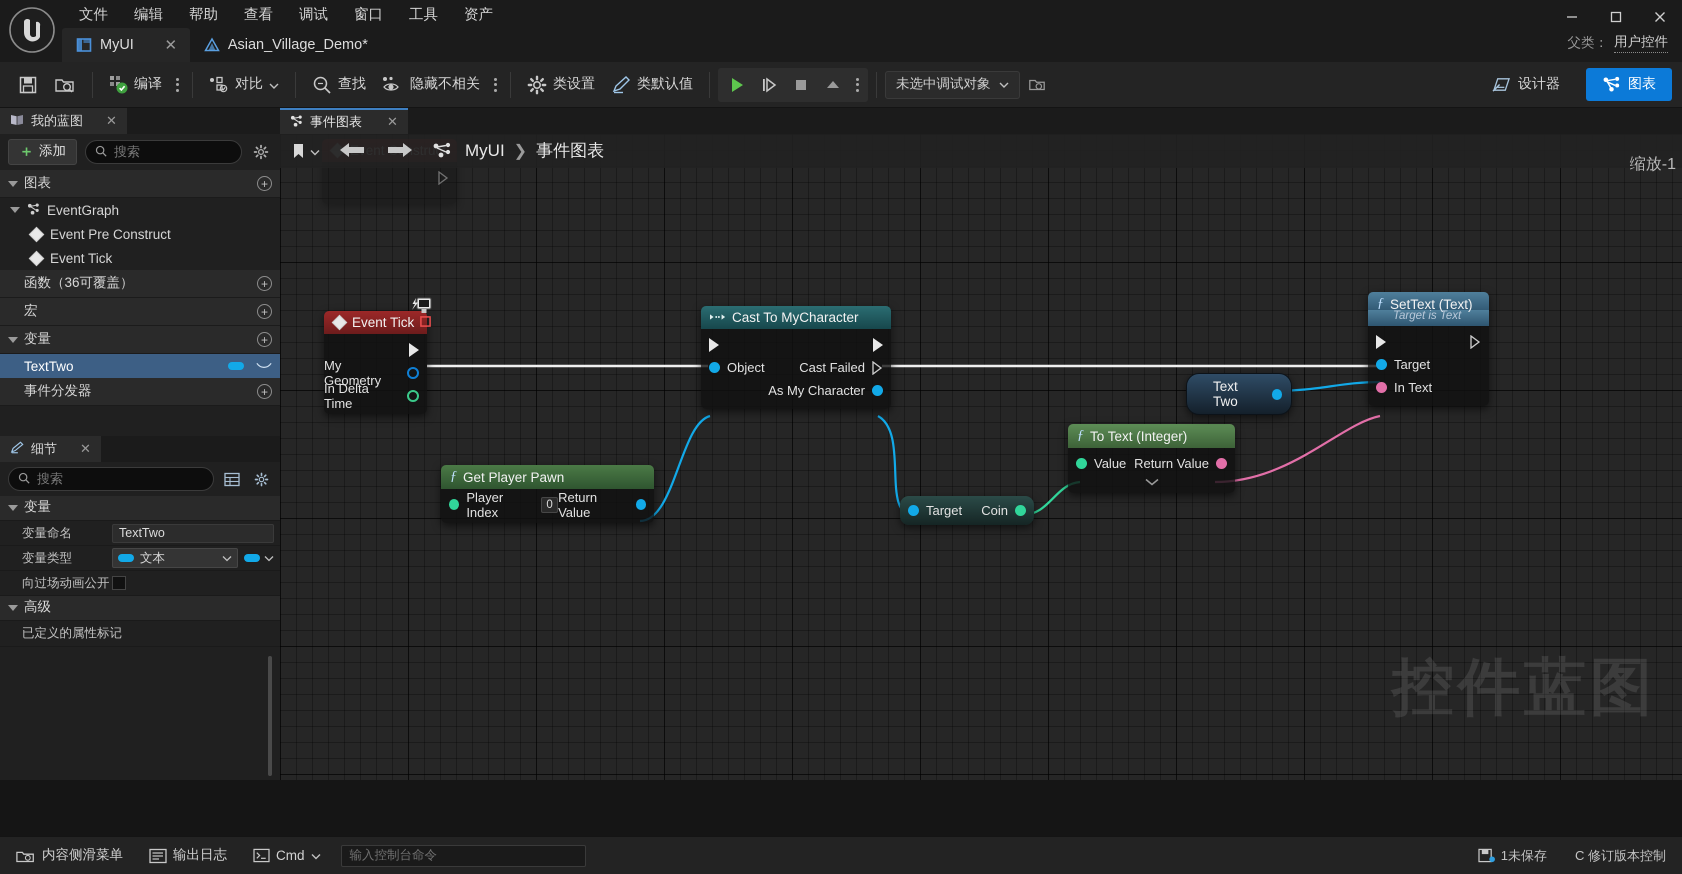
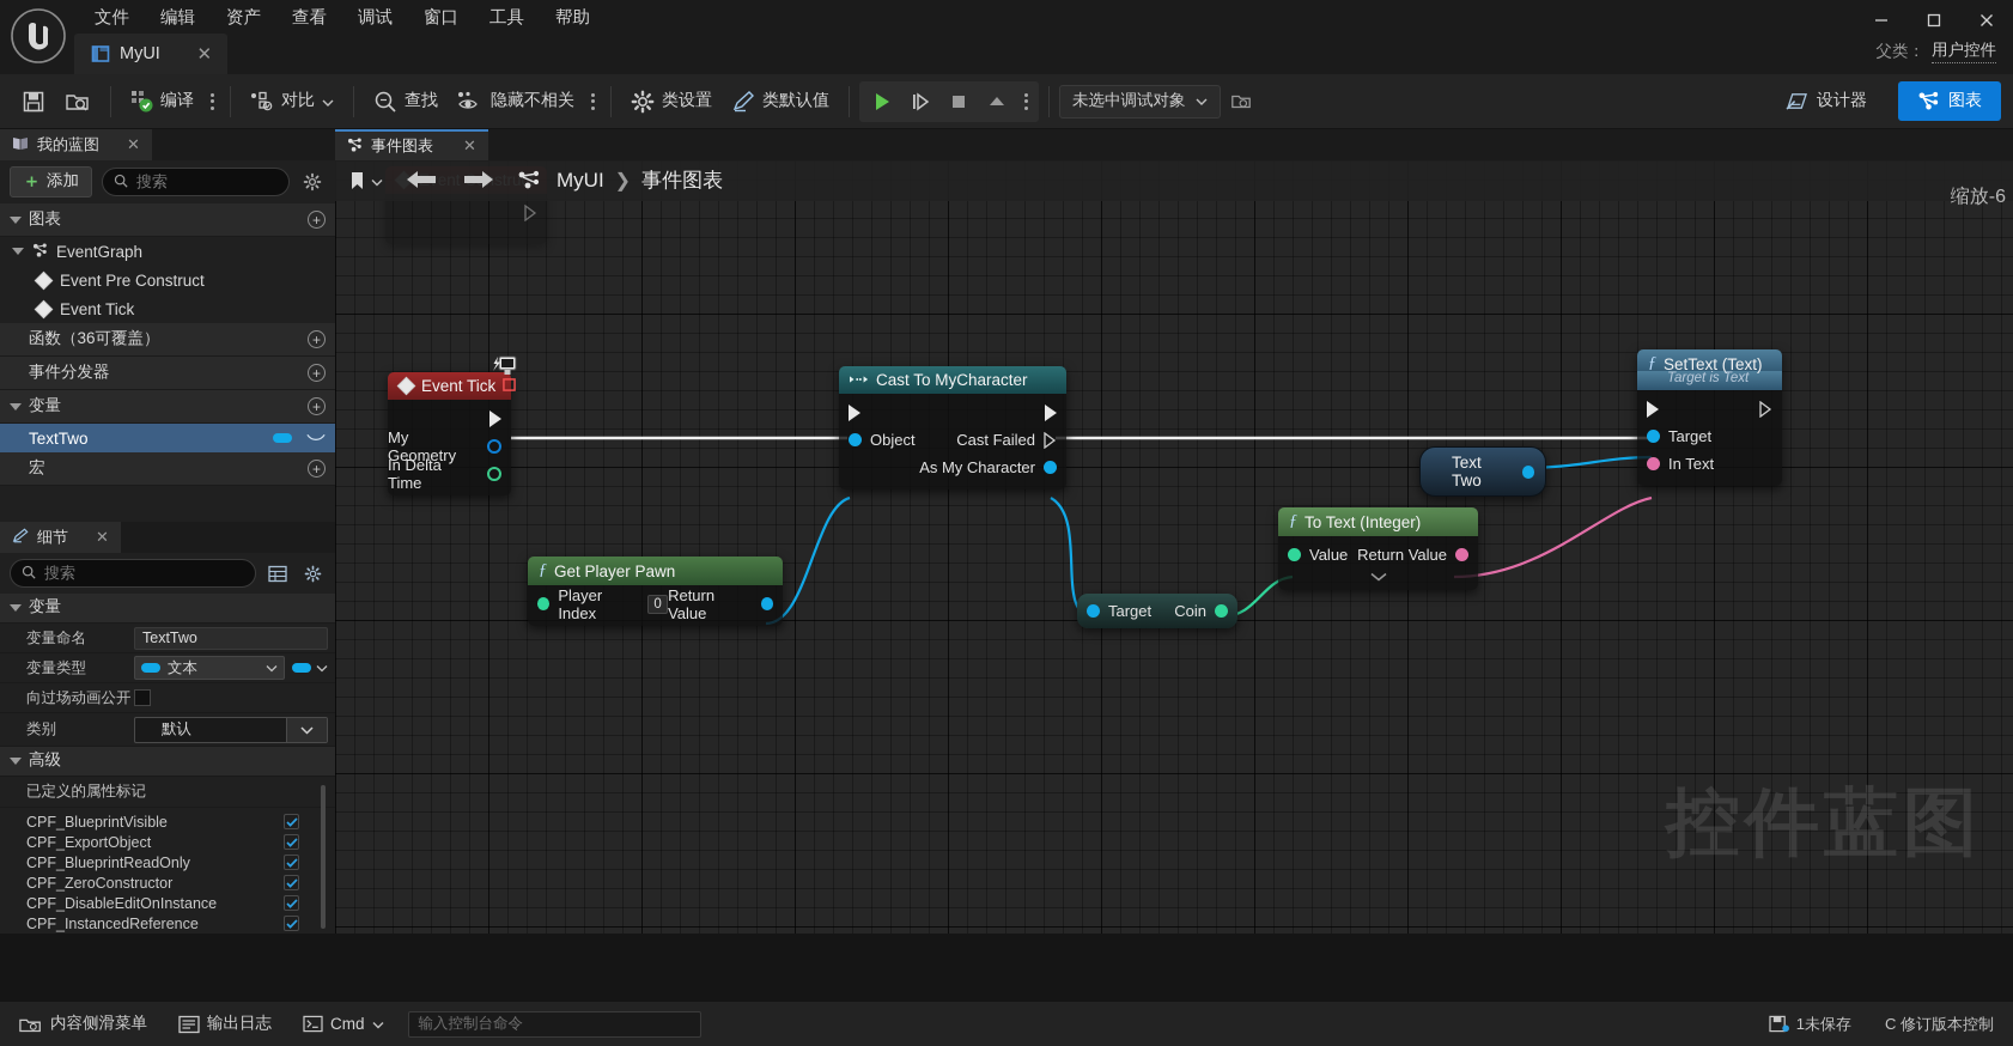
  文件
  编辑
- 帮助
+ 资产
  查看
  调试
  窗口
  工具
- 资产
+ 帮助
  MyUI
  ✕
- Asian_Village_Demo*
  父类：
  用户控件
  编译
  对比
  查找
  隐藏不相关
  类设置
  类默认值
  未选中调试对象
  设计器
  图表
  我的蓝图
  ✕
  ＋
  添加
  搜索
  图表
  +
  EventGraph
  Event Pre Construct
  Event Tick
  函数（36可覆盖）
  +
- 宏
+ 事件分发器
  +
  变量
  +
  TextTwo
- 事件分发器
+ 宏
  +
  细节
  ✕
  搜索
  变量
  变量命名
  TextTwo
  变量类型
  文本
  向过场动画公开
+ 类别
+ 默认
  高级
  已定义的属性标记
+ CPF_BlueprintVisible
+ CPF_ExportObject
+ CPF_BlueprintReadOnly
+ CPF_ZeroConstructor
+ CPF_DisableEditOnInstance
+ CPF_InstancedReference
  事件图表
  ✕
  Event Tick
  My Geometry
  In Delta Time
  ƒ
  Get Player Pawn
  Player Index
  0
  Return Value
  Cast To MyCharacter
  Object
  Cast Failed
  As My Character
  Target
  Coin
  ƒ
  To Text (Integer)
  Value
  Return Value
  Text Two
  ƒ
  SetText (Text)
  Target is Text
  Target
  In Text
  控件蓝图
  MyUI
  ❯
  事件图表
- 缩放-1
+ 缩放-6
  内容侧滑菜单
  输出日志
  Cmd
  输入控制台命令
  1未保存
  C 修订版本控制
